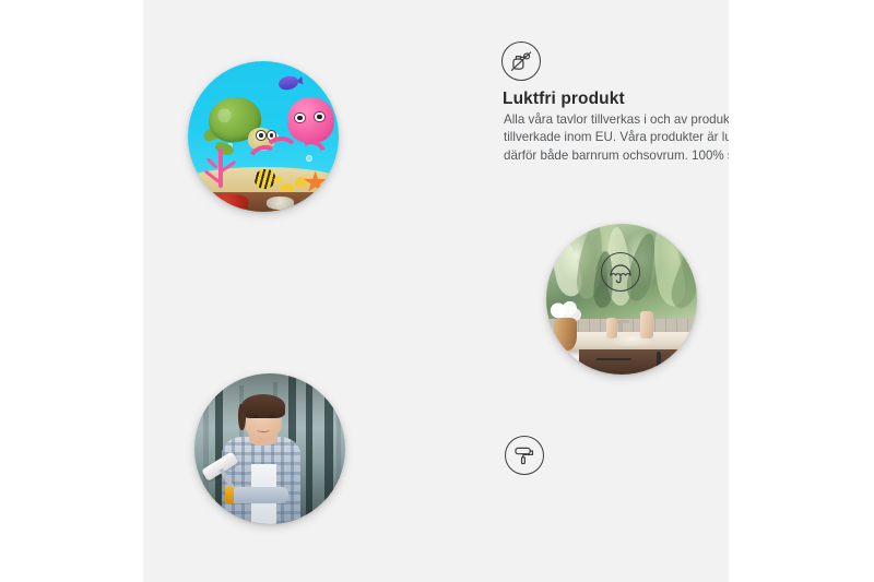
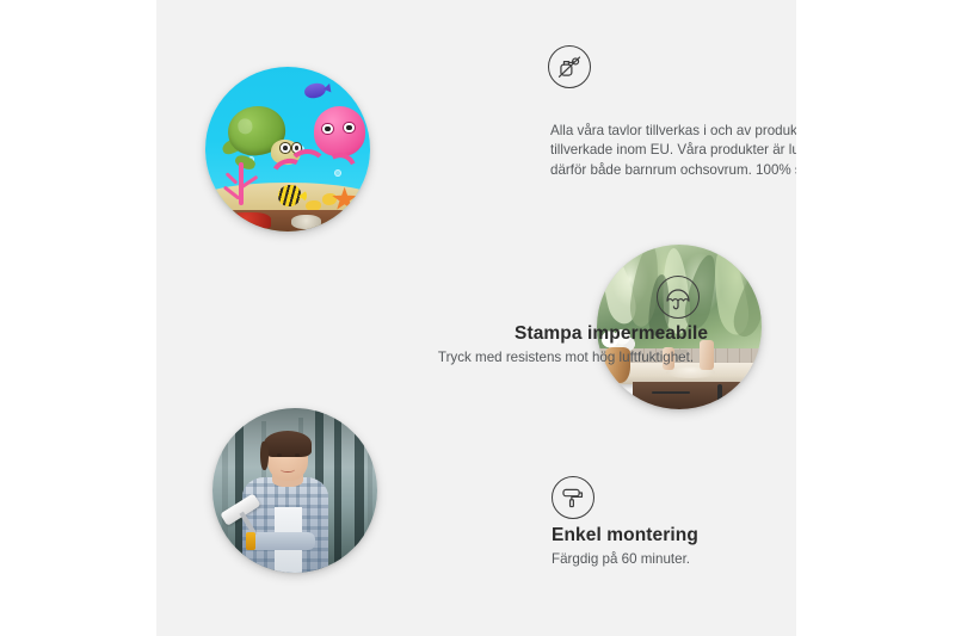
- Luktfri produkt
  Alla våra tavlor tillverkas i och av produk tillverkade inom EU. Våra produkter är lu därför både barnrum ochsovrum. 100%
+ Stampa impermeabile
+ Tryck med resistens mot hög luftfuktighet.
+ Enkel montering
+ Färgdig på 60 minuter.
